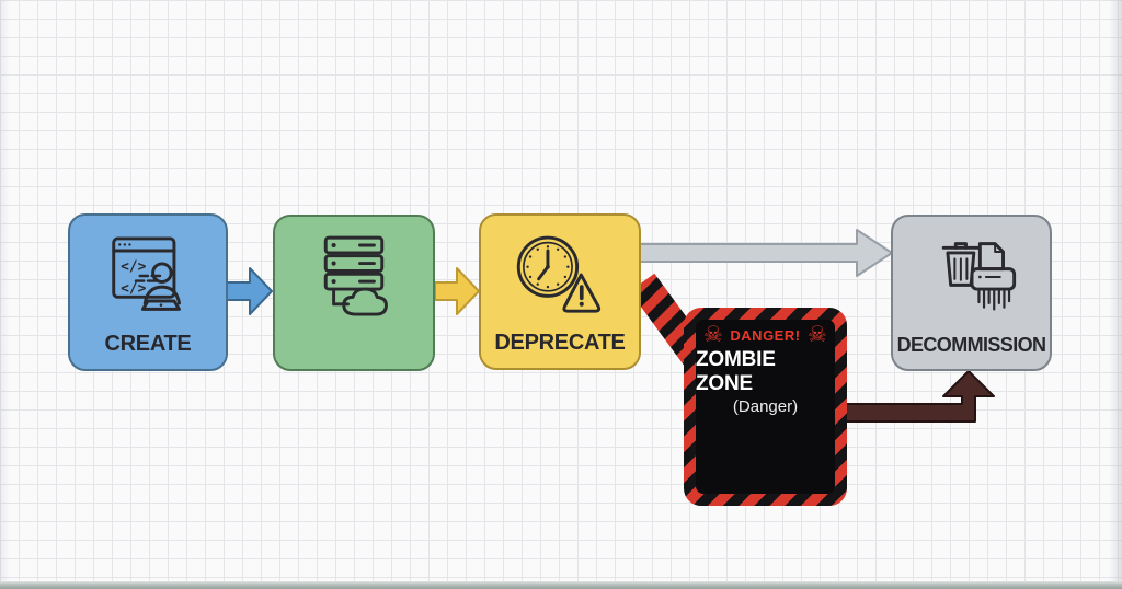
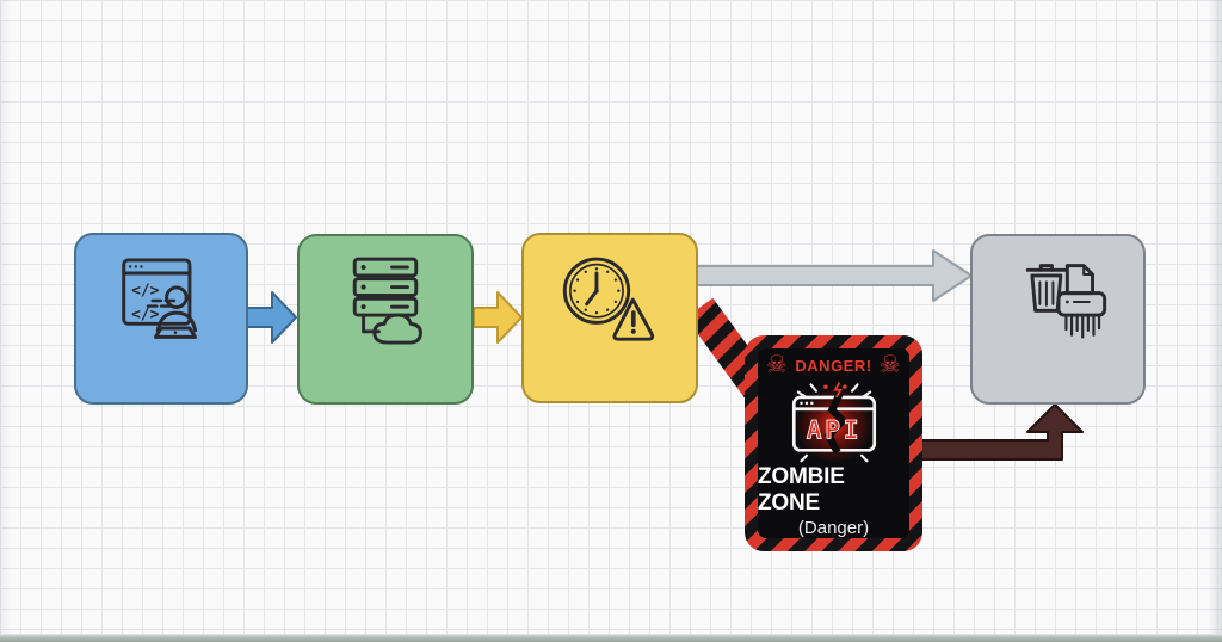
  </>
  </>
- CREATE
- DEPRECATE
- DECOMMISSION
  ☠
  DANGER!
  ☠
+ API
  ZOMBIE ZONE
  (Danger)
